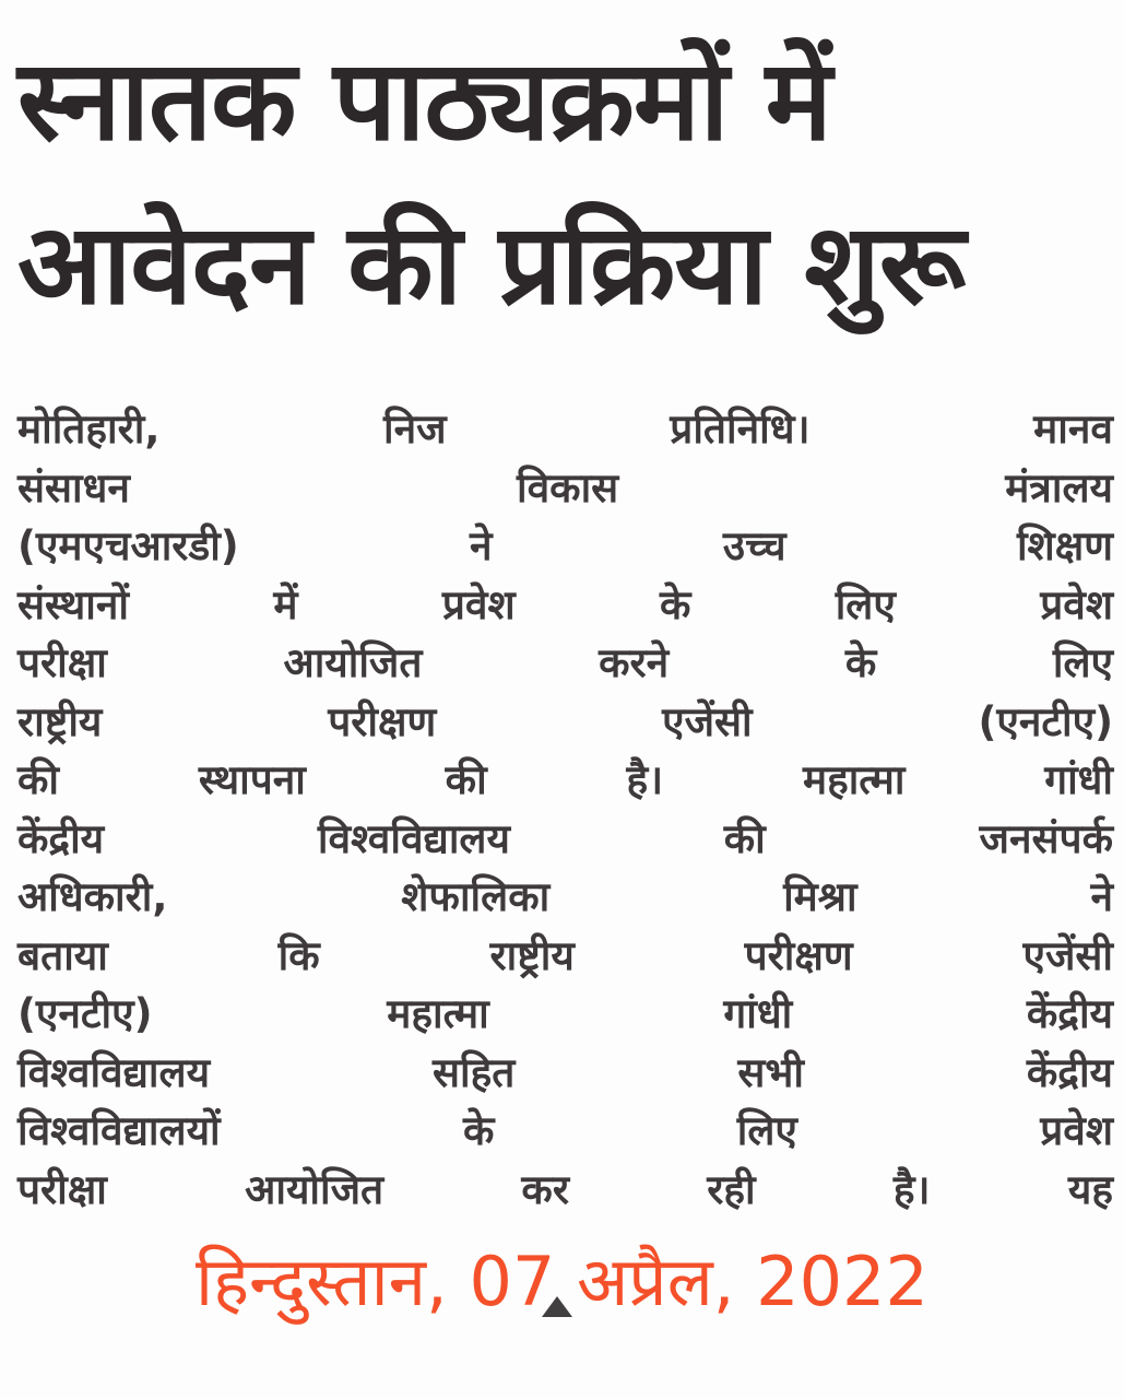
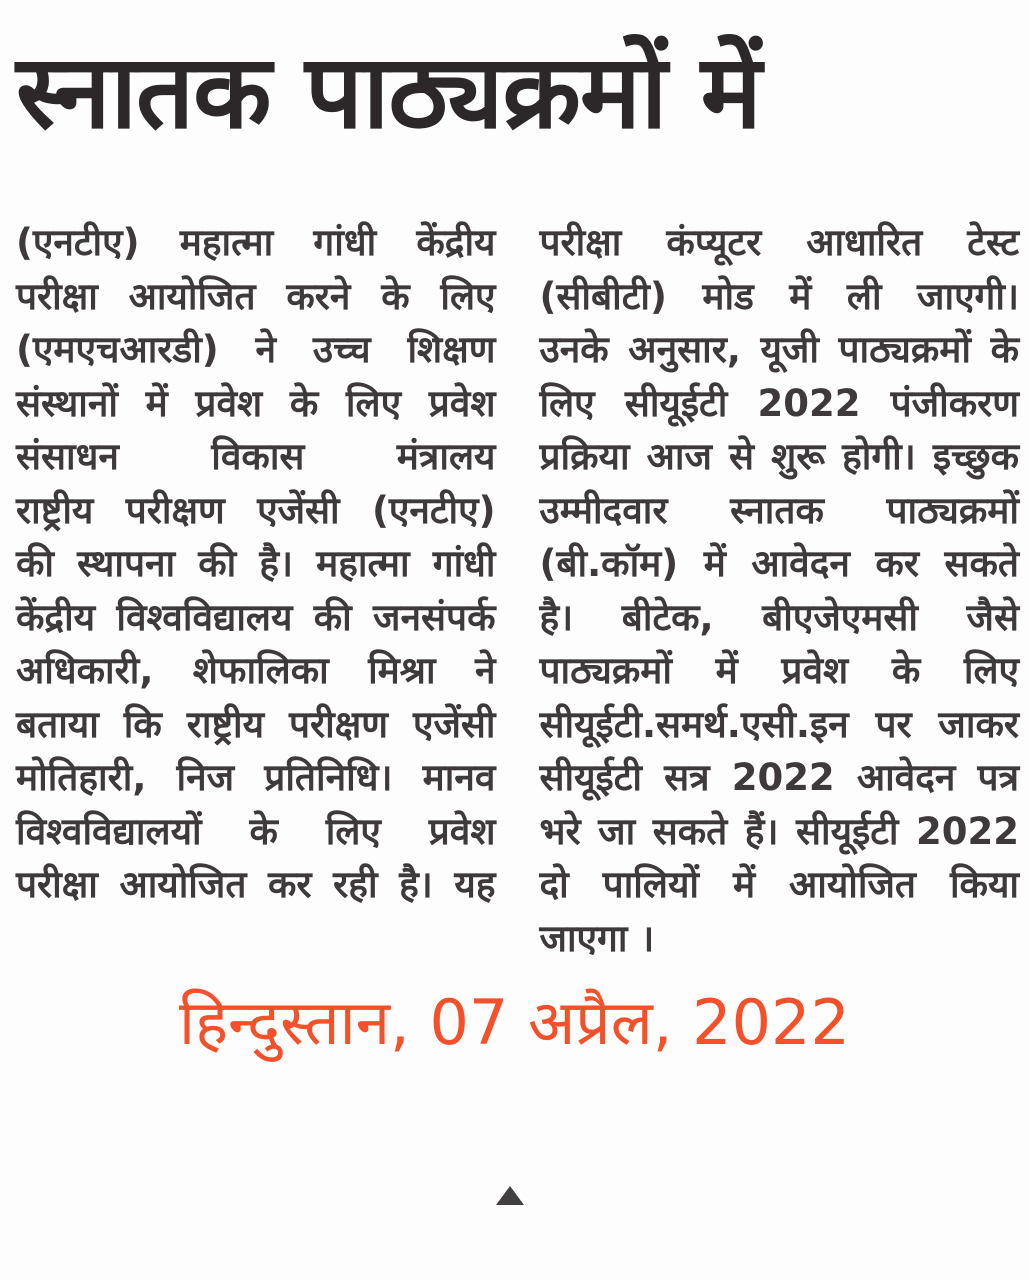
  स्नातक पाठ्यक्रमों में
- आवेदन की प्रक्रिया शुरू
- मोतिहारी, निज प्रतिनिधि। मानव
+ (एनटीए) महात्मा गांधी केंद्रीय
- संसाधन विकास मंत्रालय
+ परीक्षा आयोजित करने के लिए
  (एमएचआरडी) ने उच्च शिक्षण
  संस्थानों में प्रवेश के लिए प्रवेश
- परीक्षा आयोजित करने के लिए
+ संसाधन विकास मंत्रालय
  राष्ट्रीय परीक्षण एजेंसी (एनटीए)
  की स्थापना की है। महात्मा गांधी
  केंद्रीय विश्वविद्यालय की जनसंपर्क
  अधिकारी, शेफालिका मिश्रा ने
  बताया कि राष्ट्रीय परीक्षण एजेंसी
- (एनटीए) महात्मा गांधी केंद्रीय
+ मोतिहारी, निज प्रतिनिधि। मानव
- विश्वविद्यालय सहित सभी केंद्रीय
  विश्वविद्यालयों के लिए प्रवेश
  परीक्षा आयोजित कर रही है। यह
+ परीक्षा कंप्यूटर आधारित टेस्ट
+ (सीबीटी) मोड में ली जाएगी।
+ उनके अनुसार, यूजी पाठ्यक्रमों के
+ लिए सीयूईटी 2022 पंजीकरण
+ प्रक्रिया आज से शुरू होगी। इच्छुक
+ उम्मीदवार स्नातक पाठ्यक्रमों
+ (बी.कॉम) में आवेदन कर सकते
+ है। बीटेक, बीएजेएमसी जैसे
+ पाठ्यक्रमों में प्रवेश के लिए
+ सीयूईटी.समर्थ.एसी.इन पर जाकर
+ सीयूईटी सत्र 2022 आवेदन पत्र
+ भरे जा सकते हैं। सीयूईटी 2022
+ दो पालियों में आयोजित किया
+ जाएगा ।
  हिन्दुस्तान, 07 अप्रैल, 2022
